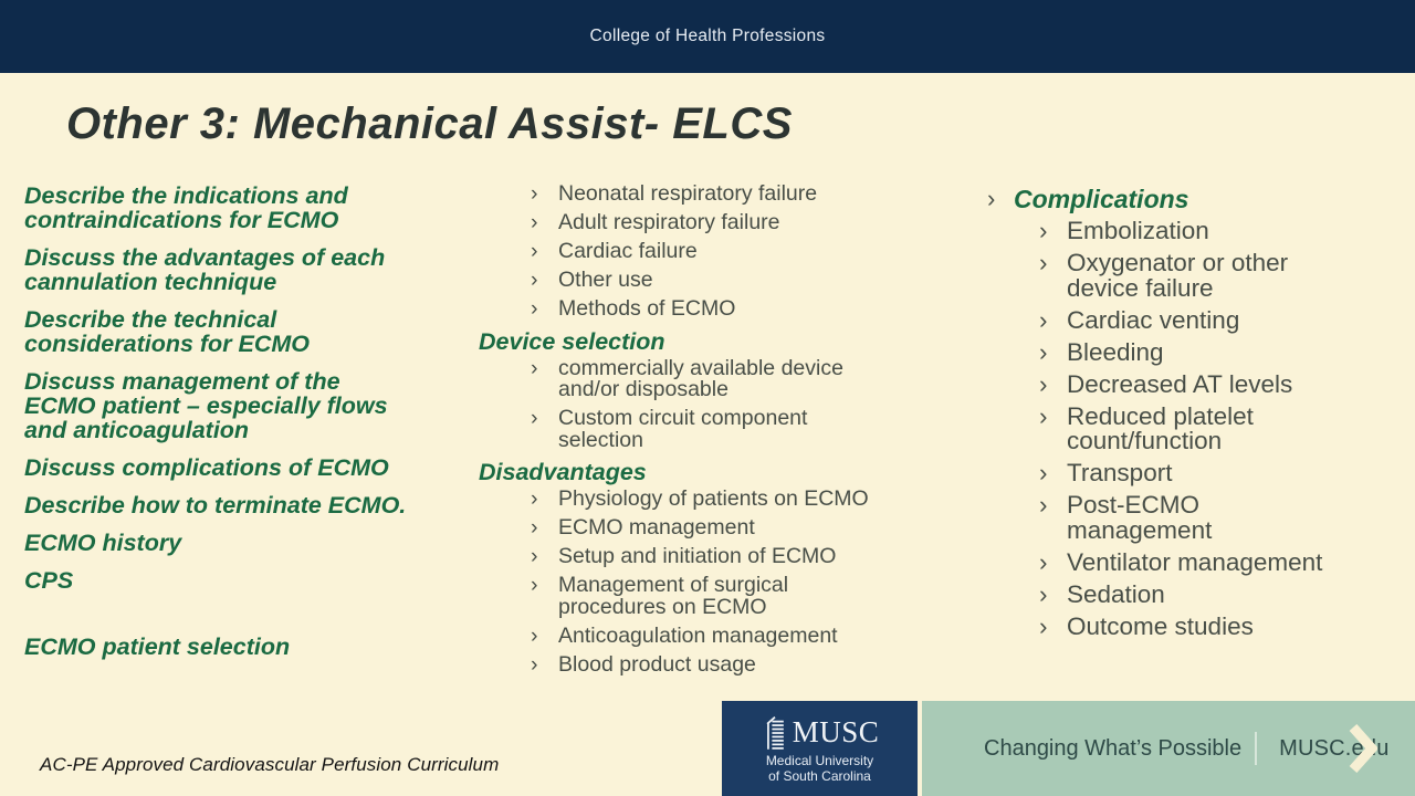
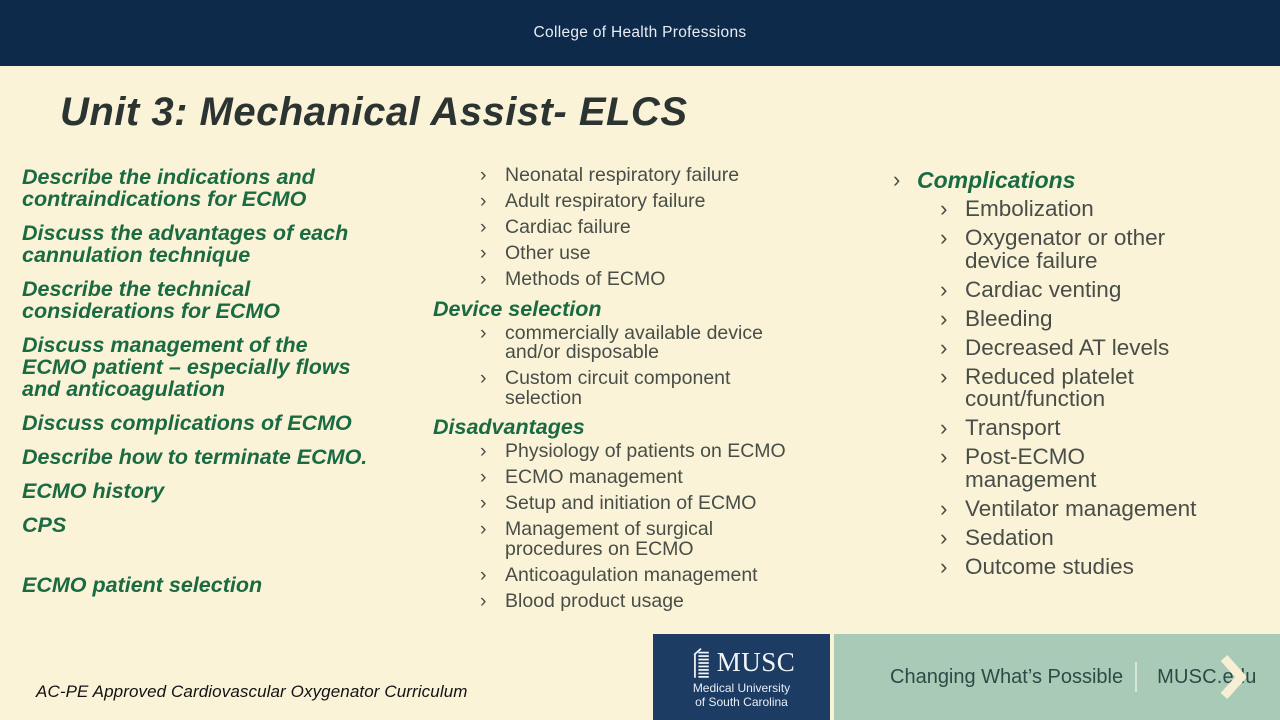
  College of Health Professions
- Other 3: Mechanical Assist- ELCS
+ Unit 3: Mechanical Assist- ELCS
  Describe the indications and
  contraindications for ECMO
  Discuss the advantages of each
  cannulation technique
  Describe the technical
  considerations for ECMO
  Discuss management of the
  ECMO patient – especially flows
  and anticoagulation
  Discuss complications of ECMO
  Describe how to terminate ECMO.
  ECMO history
  CPS
  ECMO patient selection
  ›
  Neonatal respiratory failure
  ›
  Adult respiratory failure
  ›
  Cardiac failure
  ›
  Other use
  ›
  Methods of ECMO
  Device selection
  ›
  commercially available device
  and/or disposable
  ›
  Custom circuit component
  selection
  Disadvantages
  ›
  Physiology of patients on ECMO
  ›
  ECMO management
  ›
  Setup and initiation of ECMO
  ›
  Management of surgical
  procedures on ECMO
  ›
  Anticoagulation management
  ›
  Blood product usage
  ›
  Complications
  ›
  Embolization
  ›
  Oxygenator or other
  device failure
  ›
  Cardiac venting
  ›
  Bleeding
  ›
  Decreased AT levels
  ›
  Reduced platelet
  count/function
  ›
  Transport
  ›
  Post-ECMO
  management
  ›
  Ventilator management
  ›
  Sedation
  ›
  Outcome studies
- AC-PE Approved Cardiovascular Perfusion Curriculum
+ AC-PE Approved Cardiovascular Oxygenator Curriculum
  MUSC
  Medical University
  of South Carolina
  Changing What’s Possible
  MUSC.eu
